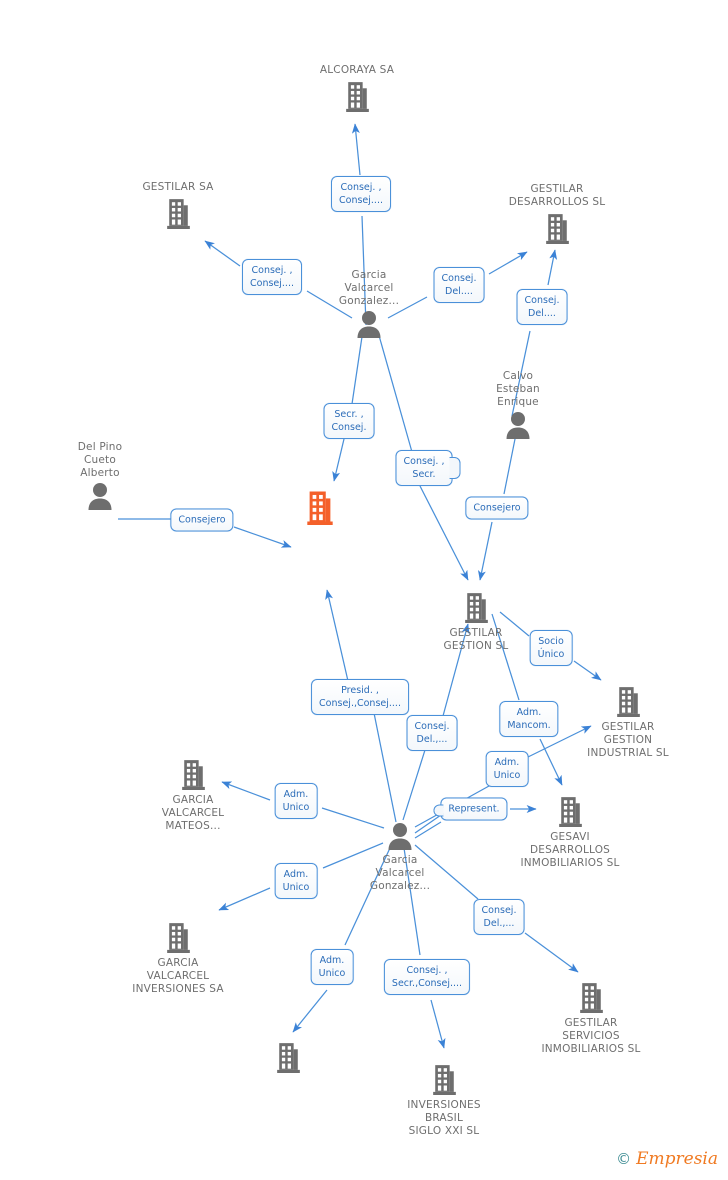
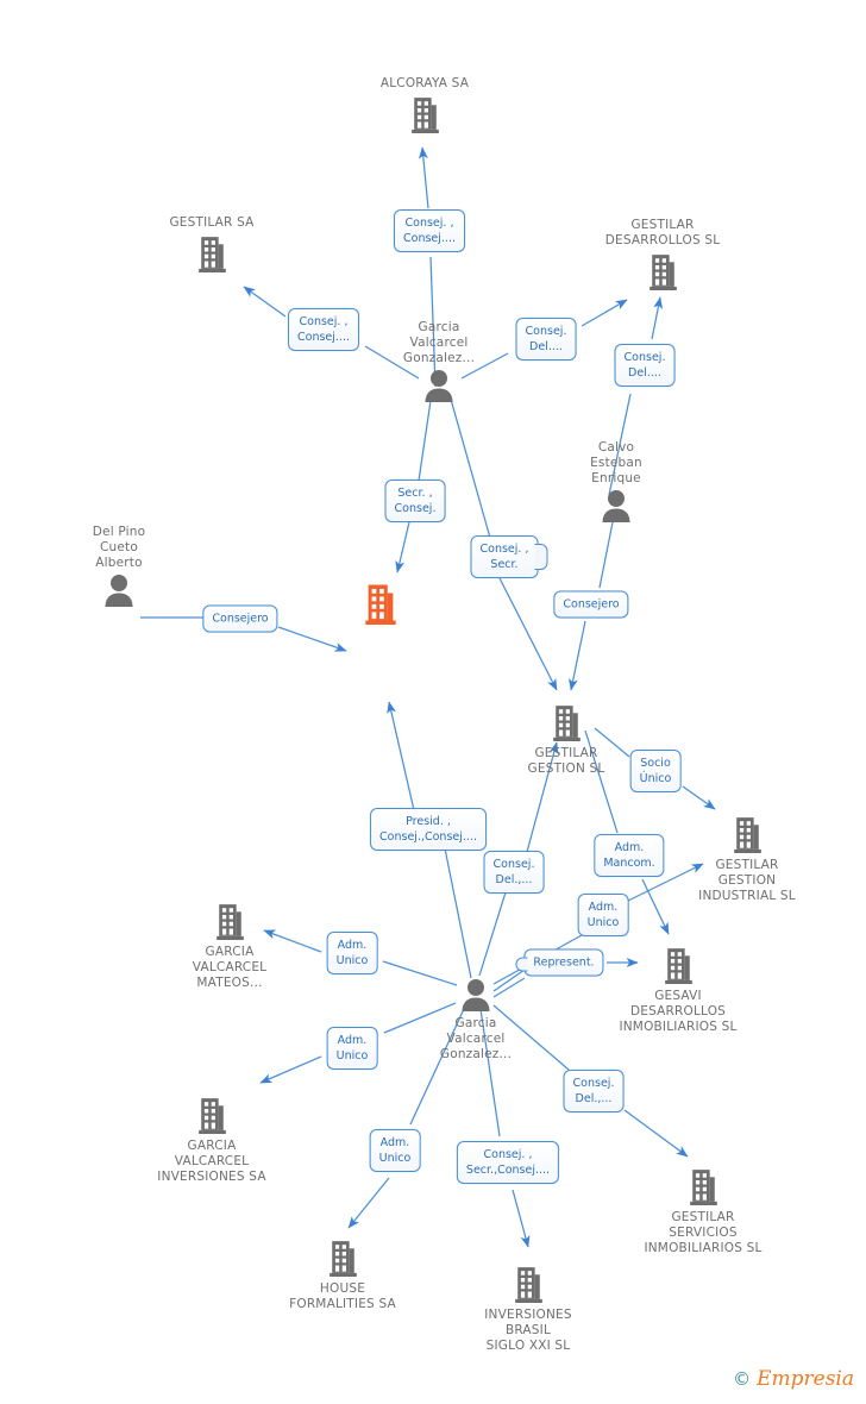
  ALCORAYA SA
  GESTILAR SA
  GESTILAR
  DESARROLLOS SL
  Garcia
  Valcarcel
  Gonzalez...
  Calvo
  Esteban
  Enrique
  Del Pino
  Cueto
  Alberto
  GESTILAR
  GESTION SL
  GESTILAR
  GESTION
  INDUSTRIAL SL
  GESAVI
  DESARROLLOS
  INMOBILIARIOS SL
  GARCIA
  VALCARCEL
  MATEOS...
  GARCIA
  VALCARCEL
  INVERSIONES SA
  Garcia
  Valcarcel
  Gonzalez...
+ HOUSE
+ FORMALITIES SA
  INVERSIONES
  BRASIL
  SIGLO XXI SL
  GESTILAR
  SERVICIOS
  INMOBILIARIOS SL
  Consej. ,
  Consej....
  Consej. ,
  Consej....
  Consej.
  Del....
  Consej.
  Del....
  Secr. ,
  Consej.
  Consej. ,
  Secr.
  Consejero
  Consejero
  Socio
  Único
  Adm.
  Mancom.
  Adm.
  Unico
  Represent.
  Presid. ,
  Consej.,Consej....
  Consej.
  Del.,...
  Adm.
  Unico
  Adm.
  Unico
  Adm.
  Unico
  Consej. ,
  Secr.,Consej....
  Consej.
  Del.,...
  ©
  Empresia
